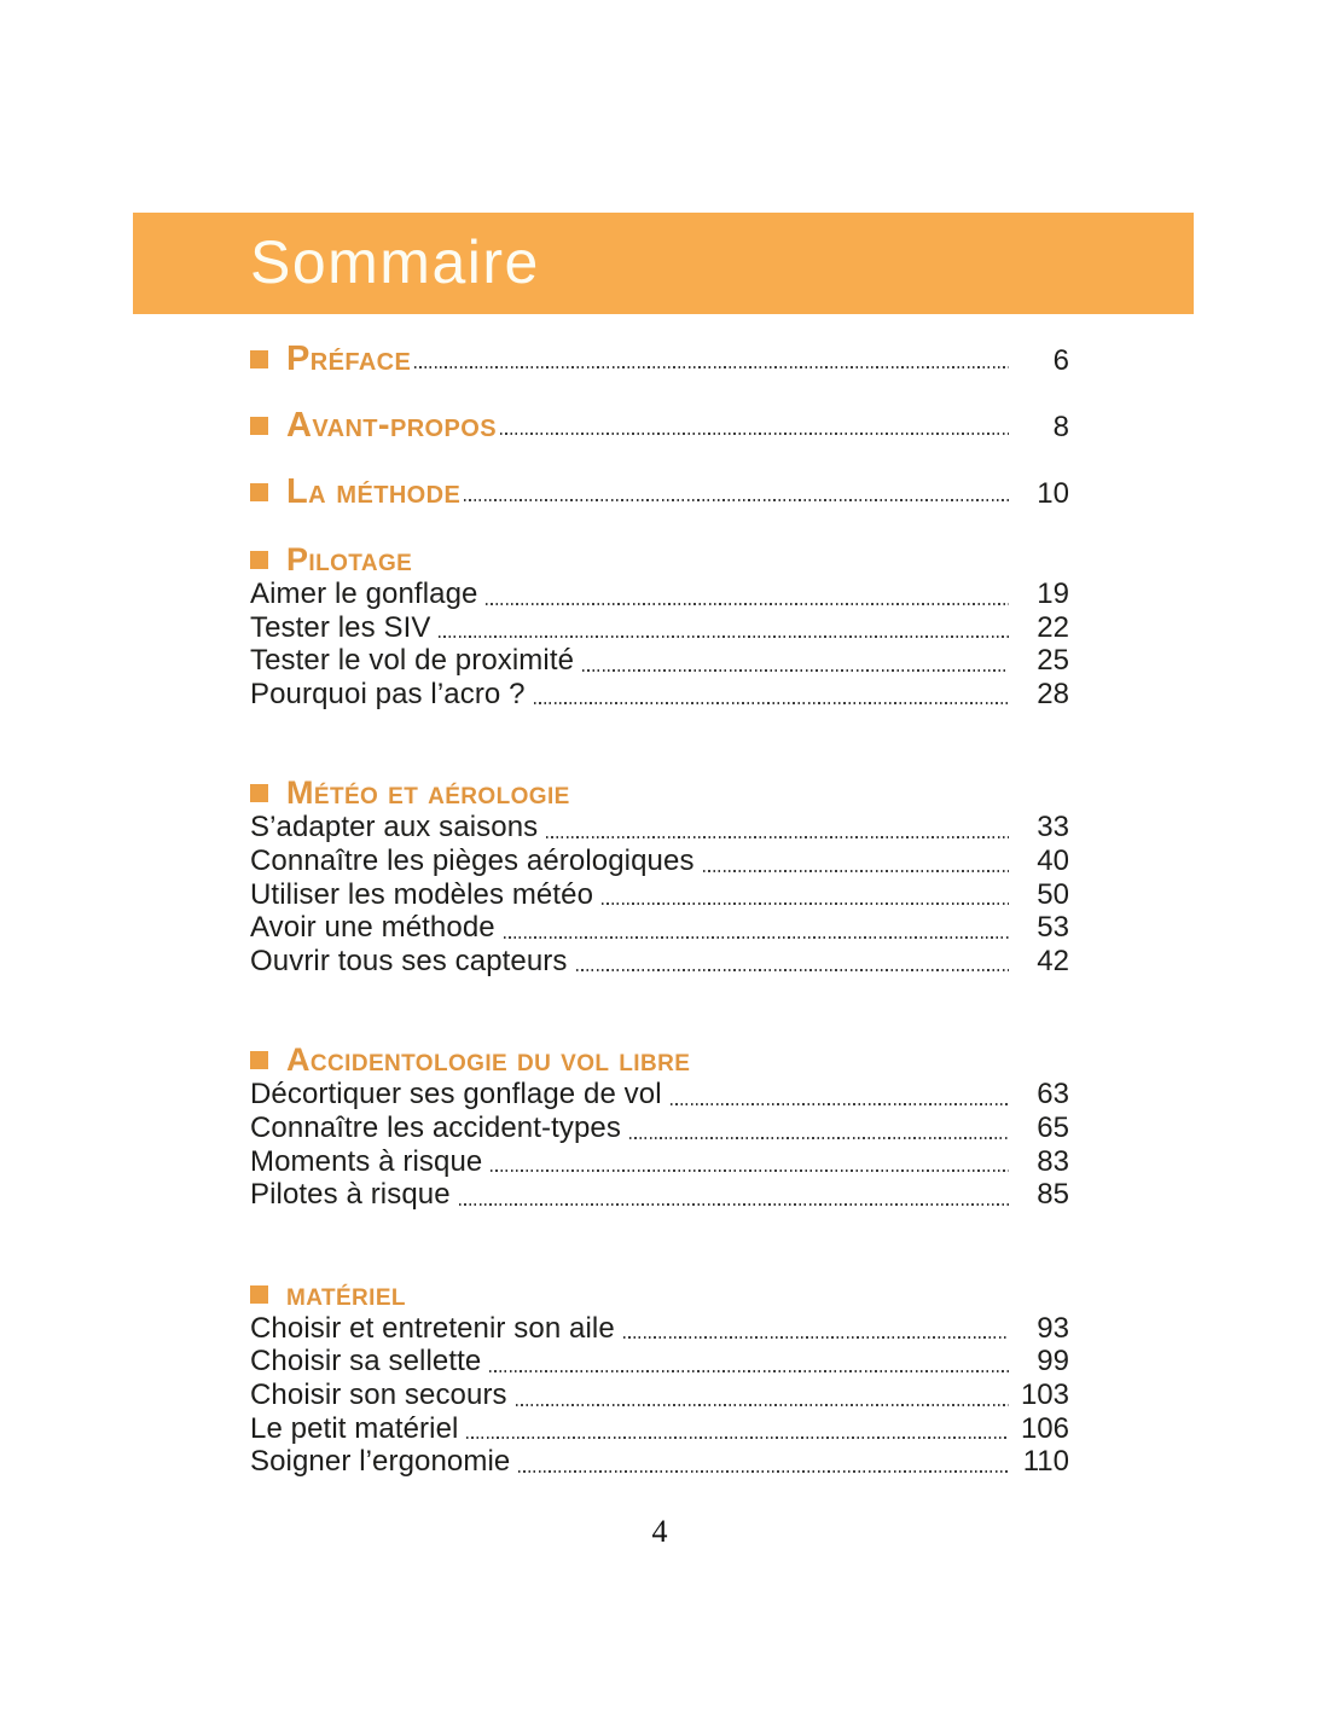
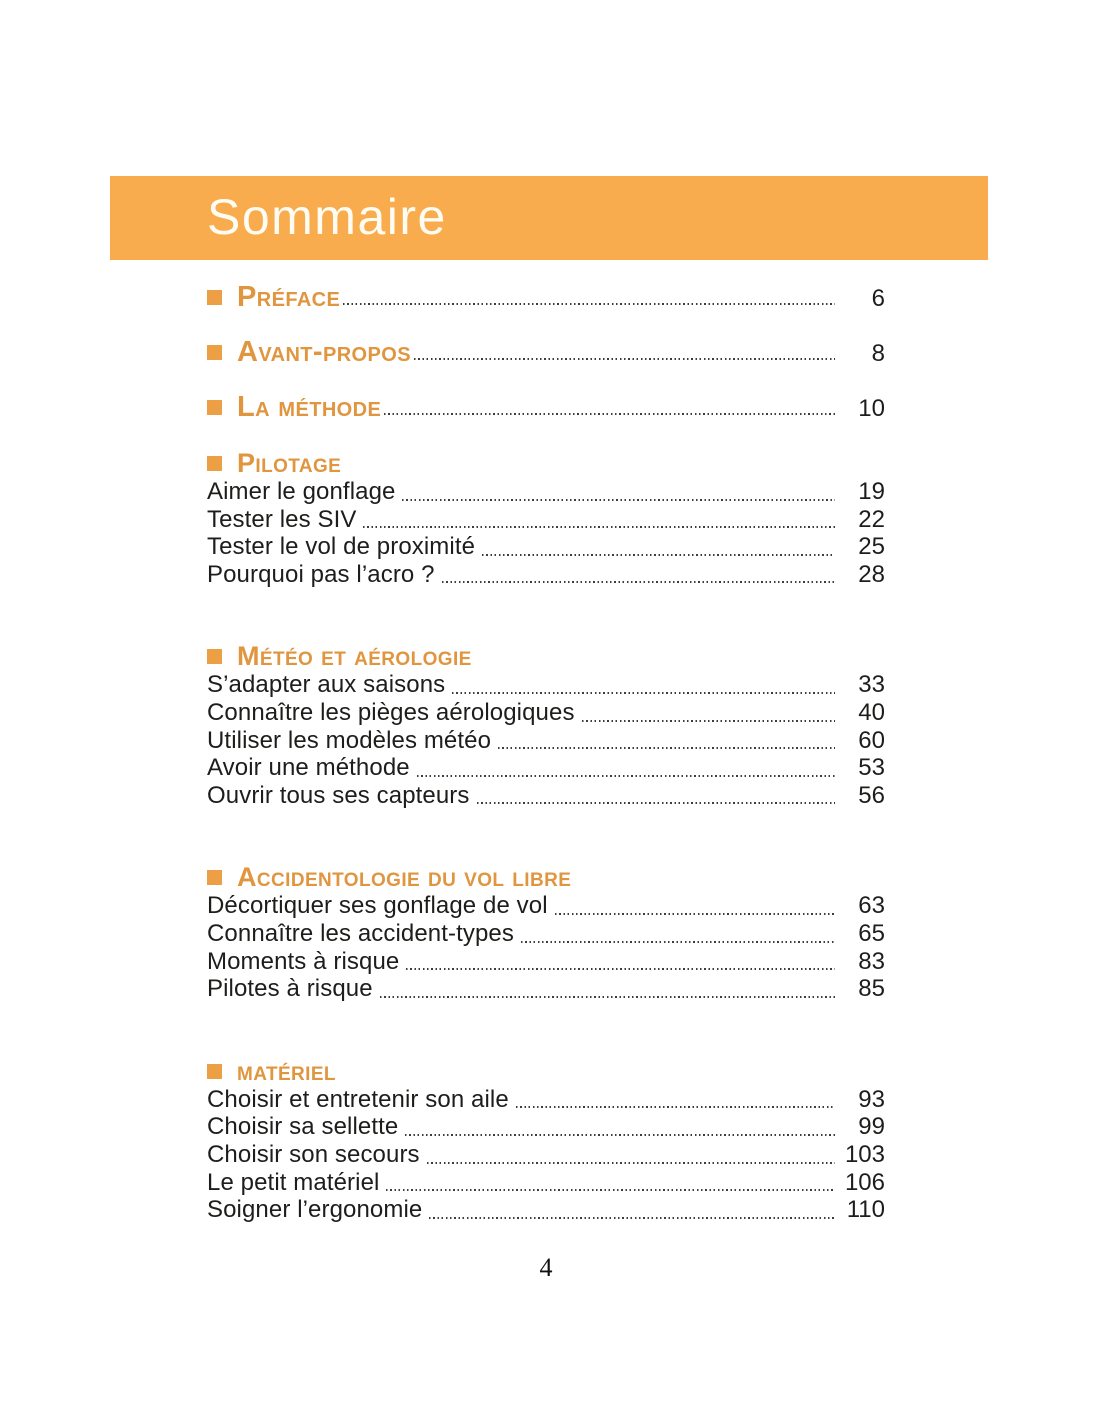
  Sommaire
  Préface
  6
  Avant-propos
  8
  La méthode
  10
  Pilotage
  Aimer le gonflage
  19
  Tester les SIV
  22
  Tester le vol de proximité
  25
  Pourquoi pas l’acro ?
  28
  Météo et aérologie
  S’adapter aux saisons
  33
  Connaître les pièges aérologiques
  40
  Utiliser les modèles météo
- 50
+ 60
  Avoir une méthode
  53
  Ouvrir tous ses capteurs
- 42
+ 56
  Accidentologie du vol libre
  Décortiquer ses gonflage de vol
  63
  Connaître les accident-types
  65
  Moments à risque
  83
  Pilotes à risque
  85
  matériel
  Choisir et entretenir son aile
  93
  Choisir sa sellette
  99
  Choisir son secours
  103
  Le petit matériel
  106
  Soigner l’ergonomie
  110
  4
